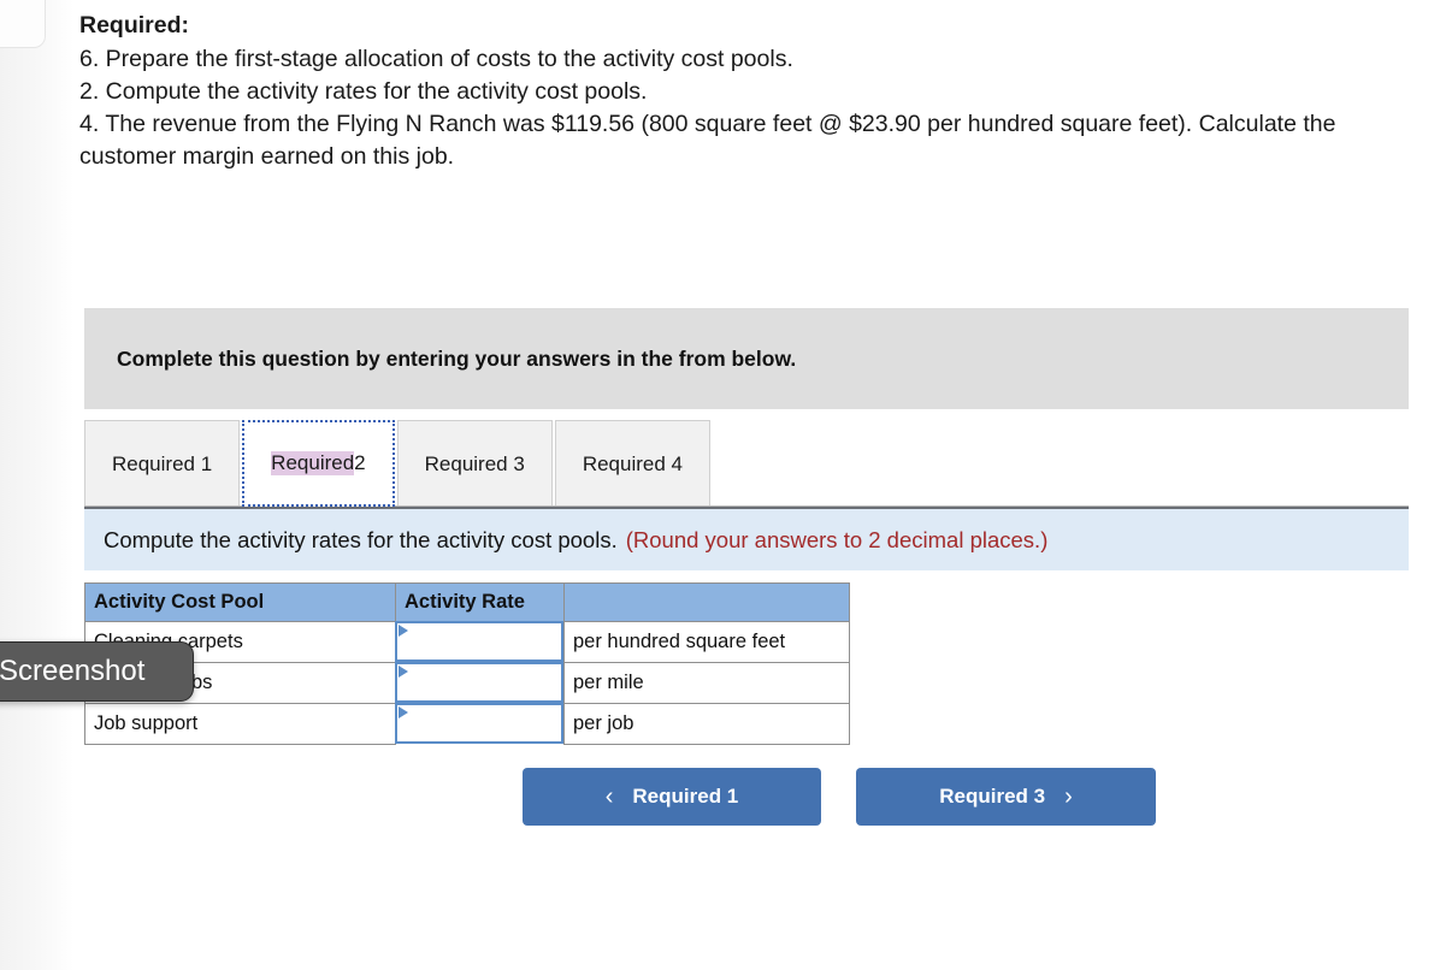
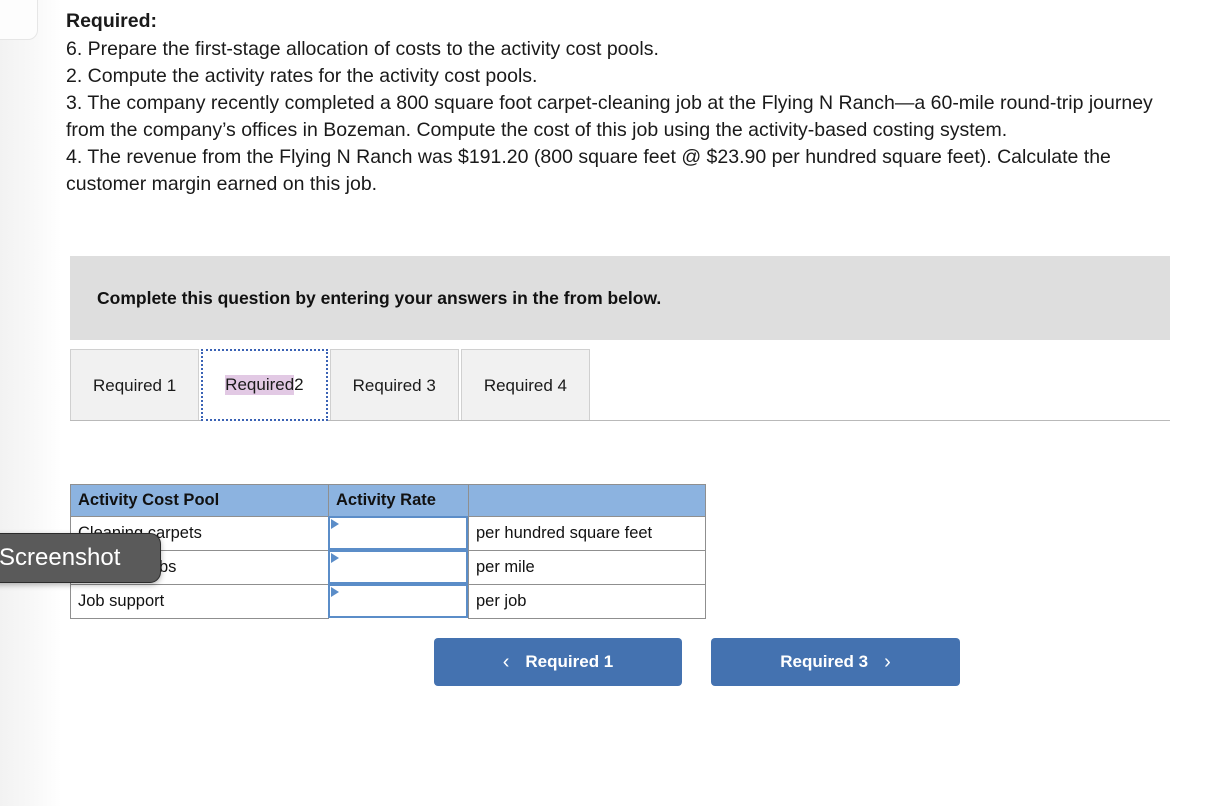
  Required:
  6. Prepare the first-stage allocation of costs to the activity cost pools.
  2. Compute the activity rates for the activity cost pools.
+ 3. The company recently completed a 800 square foot carpet-cleaning job at the Flying N Ranch—a 60-mile round-trip journey from the company’s offices in Bozeman. Compute the cost of this job using the activity-based costing system.
- 4. The revenue from the Flying N Ranch was $119.56 (800 square feet @ $23.90 per hundred square feet). Calculate the customer margin earned on this job.
+ 4. The revenue from the Flying N Ranch was $191.20 (800 square feet @ $23.90 per hundred square feet). Calculate the customer margin earned on this job.
  Complete this question by entering your answers in the from below.
  Required 1
  Required
  2
  Required 3
  Required 4
- Compute the activity rates for the activity cost pools.
- (Round your answers to 2 decimal places.)
  Activity Cost Pool	Activity Rate
  arpets		per hundred square feet
  Job support		per job
  ‹
  Required 1
  Required 3
  ›
  Screenshot
